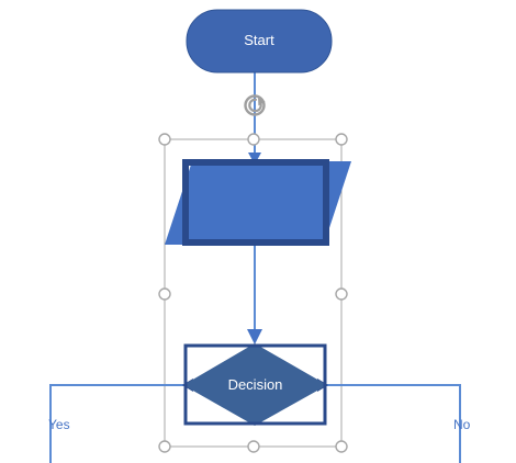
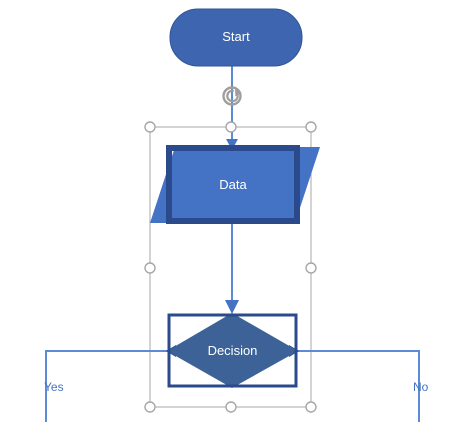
  Start
+ Data
  Decision
  Yes
  No
